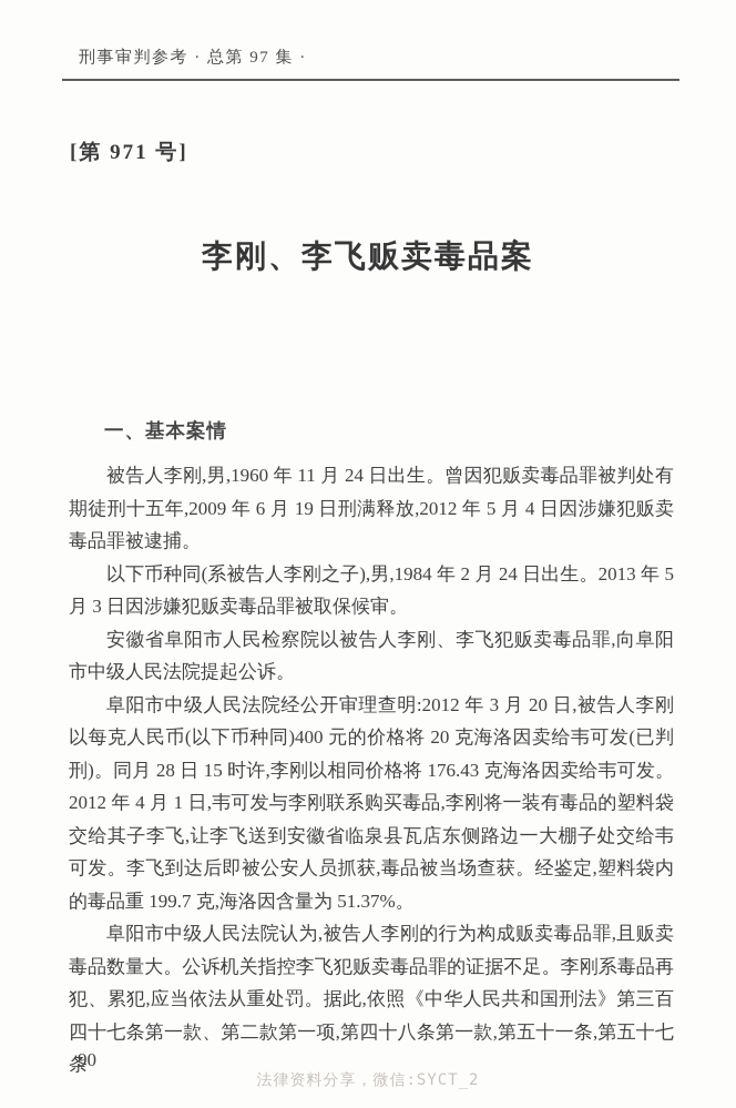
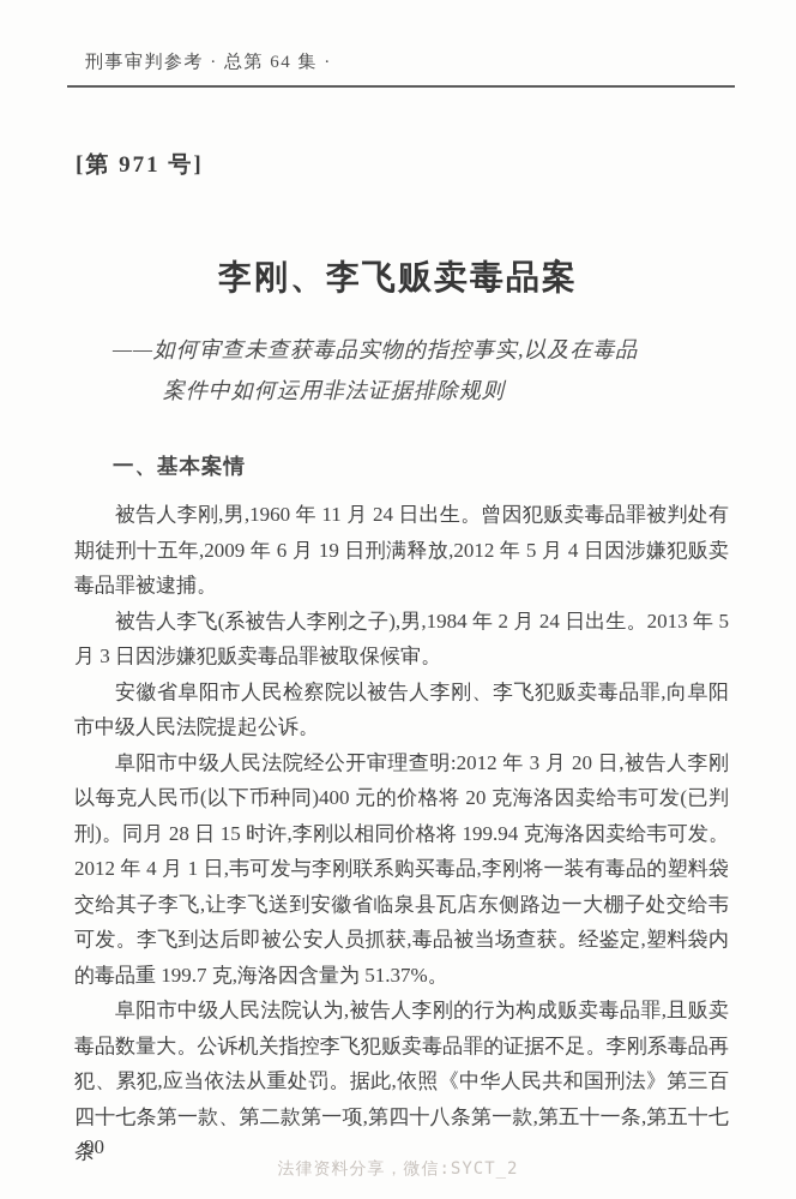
- 刑事审判参考 · 总第 97 集 ·
+ 刑事审判参考 · 总第 64 集 ·
  [第 971 号]
  李刚、李飞贩卖毒品案
+ ——如何审查未查获毒品实物的指控事实,以及在毒品
+ 案件中如何运用非法证据排除规则
  一、基本案情
  被告人李刚,男,1960 年 11 月 24 日出生。曾因犯贩卖毒品罪被判处有期徒刑十五年,2009 年 6 月 19 日刑满释放,2012 年 5 月 4 日因涉嫌犯贩卖毒品罪被逮捕。
- 以下币种同(系被告人李刚之子),男,1984 年 2 月 24 日出生。2013 年 5 月 3 日因涉嫌犯贩卖毒品罪被取保候审。
+ 被告人李飞(系被告人李刚之子),男,1984 年 2 月 24 日出生。2013 年 5 月 3 日因涉嫌犯贩卖毒品罪被取保候审。
  安徽省阜阳市人民检察院以被告人李刚、李飞犯贩卖毒品罪,向阜阳市中级人民法院提起公诉。
- 阜阳市中级人民法院经公开审理查明:2012 年 3 月 20 日,被告人李刚以每克人民币(以下币种同)400 元的价格将 20 克海洛因卖给韦可发(已判刑)。同月 28 日 15 时许,李刚以相同价格将 176.43 克海洛因卖给韦可发。2012 年 4 月 1 日,韦可发与李刚联系购买毒品,李刚将一装有毒品的塑料袋交给其子李飞,让李飞送到安徽省临泉县瓦店东侧路边一大棚子处交给韦可发。李飞到达后即被公安人员抓获,毒品被当场查获。经鉴定,塑料袋内的毒品重 199.7 克,海洛因含量为 51.37%。
+ 阜阳市中级人民法院经公开审理查明:2012 年 3 月 20 日,被告人李刚以每克人民币(以下币种同)400 元的价格将 20 克海洛因卖给韦可发(已判刑)。同月 28 日 15 时许,李刚以相同价格将 199.94 克海洛因卖给韦可发。2012 年 4 月 1 日,韦可发与李刚联系购买毒品,李刚将一装有毒品的塑料袋交给其子李飞,让李飞送到安徽省临泉县瓦店东侧路边一大棚子处交给韦可发。李飞到达后即被公安人员抓获,毒品被当场查获。经鉴定,塑料袋内的毒品重 199.7 克,海洛因含量为 51.37%。
  阜阳市中级人民法院认为,被告人李刚的行为构成贩卖毒品罪,且贩卖毒品数量大。公诉机关指控李飞犯贩卖毒品罪的证据不足。李刚系毒品再犯、累犯,应当依法从重处罚。据此,依照《中华人民共和国刑法》第三百四十七条第一款、第二款第一项,第四十八条第一款,第五十一条,第五十七条
  90
  法律资料分享，微信:SYCT_2
